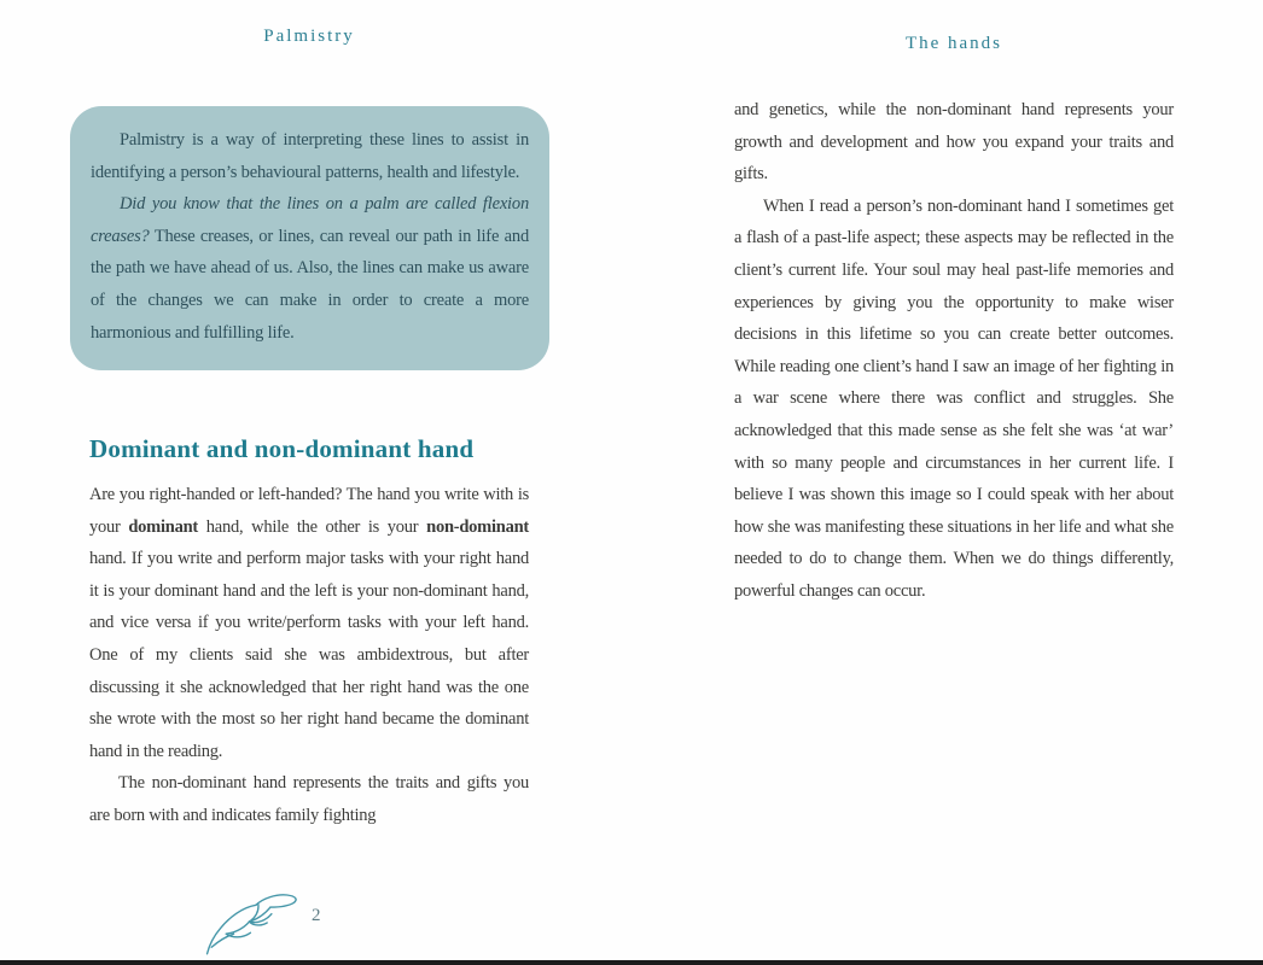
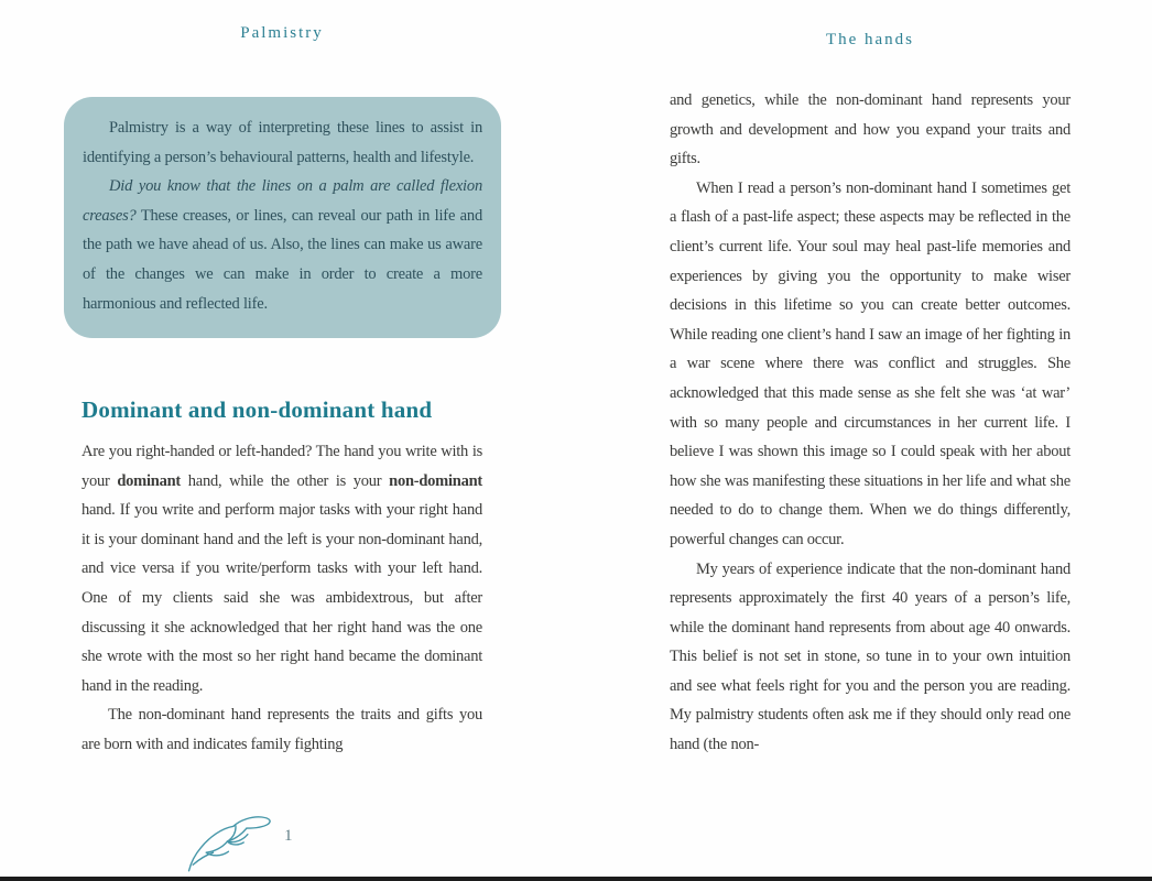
  Palmistry
  Palmistry is a way of interpreting these lines to assist in identifying a person’s behavioural patterns, health and lifestyle.
- Did you know that the lines on a palm are called flexion creases? These creases, or lines, can reveal our path in life and the path we have ahead of us. Also, the lines can make us aware of the changes we can make in order to create a more harmonious and fulfilling life.
+ Did you know that the lines on a palm are called flexion creases? These creases, or lines, can reveal our path in life and the path we have ahead of us. Also, the lines can make us aware of the changes we can make in order to create a more harmonious and reflected life.
  Dominant and non-dominant hand
  Are you right-handed or left-handed? The hand you write with is your dominant hand, while the other is your non-dominant hand. If you write and perform major tasks with your right hand it is your dominant hand and the left is your non-dominant hand, and vice versa if you write/perform tasks with your left hand. One of my clients said she was ambidextrous, but after discussing it she acknowledged that her right hand was the one she wrote with the most so her right hand became the dominant hand in the reading.
  The non-dominant hand represents the traits and gifts you are born with and indicates family fighting
- 2
+ 1
  The hands
  and genetics, while the non-dominant hand represents your growth and development and how you expand your traits and gifts.
  When I read a person’s non-dominant hand I sometimes get a flash of a past-life aspect; these aspects may be reflected in the client’s current life. Your soul may heal past-life memories and experiences by giving you the opportunity to make wiser decisions in this lifetime so you can create better outcomes. While reading one client’s hand I saw an image of her fighting in a war scene where there was conflict and struggles. She acknowledged that this made sense as she felt she was ‘at war’ with so many people and circumstances in her current life. I believe I was shown this image so I could speak with her about how she was manifesting these situations in her life and what she needed to do to change them. When we do things differently, powerful changes can occur.
+ My years of experience indicate that the non-dominant hand represents approximately the first 40 years of a person’s life, while the dominant hand represents from about age 40 onwards. This belief is not set in stone, so tune in to your own intuition and see what feels right for you and the person you are reading. My palmistry students often ask me if they should only read one hand (the non-
